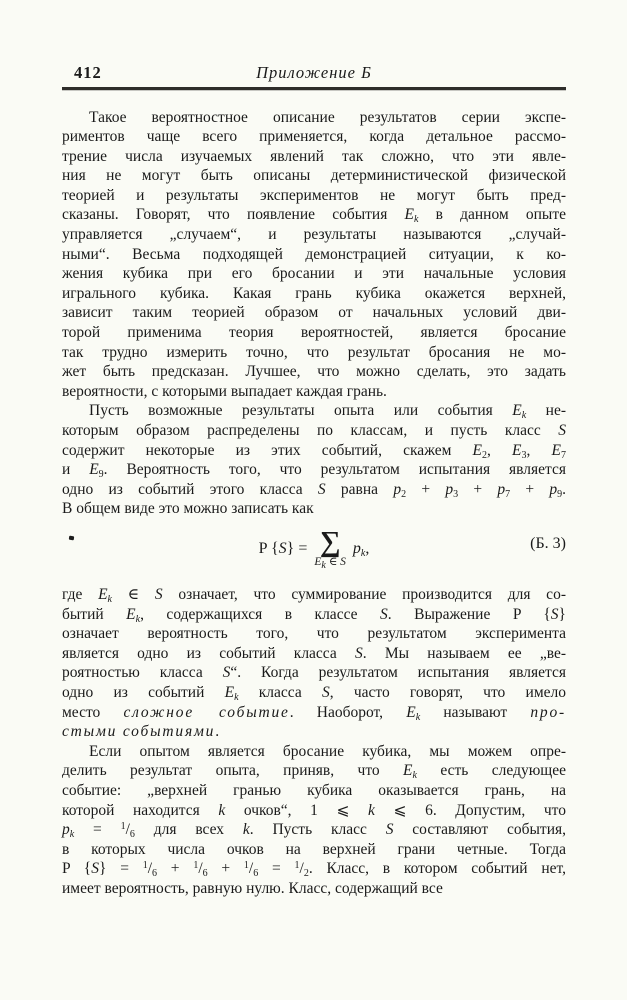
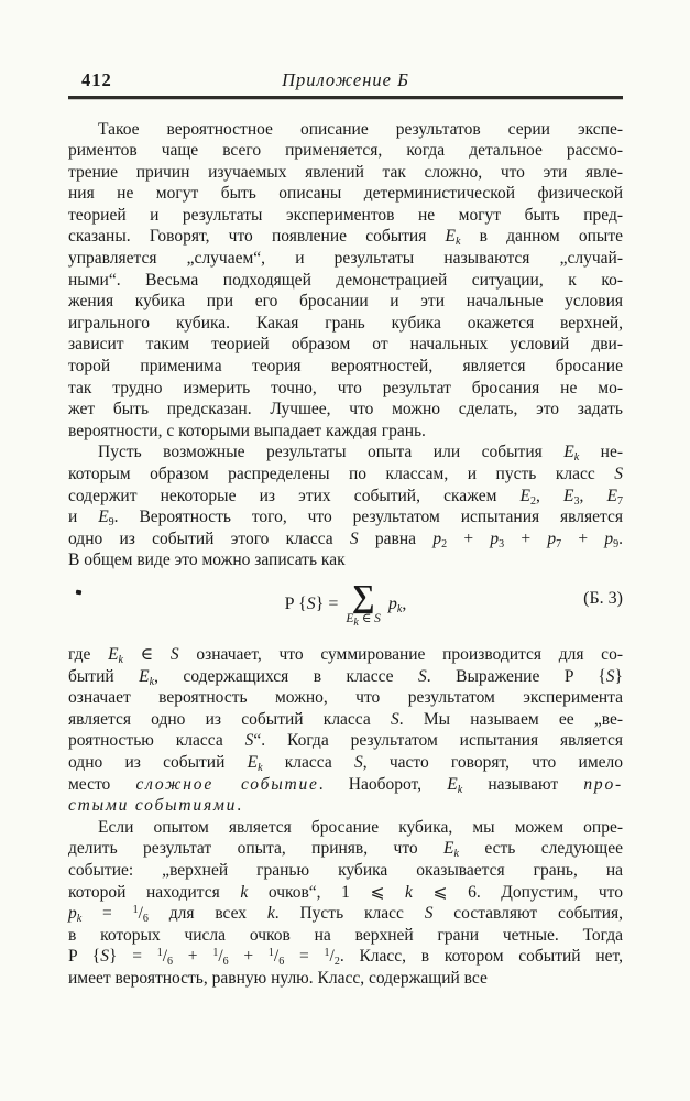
  412
  Приложение Б
  Такое вероятностное описание результатов серии экспе-
  риментов чаще всего применяется, когда детальное рассмо-
- трение числа изучаемых явлений так сложно, что эти явле-
+ трение причин изучаемых явлений так сложно, что эти явле-
  ния не могут быть описаны детерминистической физической
  теорией и результаты экспериментов не могут быть пред-
  сказаны. Говорят, что появление события Ek в данном опыте
  управляется „случаем“, и результаты называются „случай-
  ными“. Весьма подходящей демонстрацией ситуации, к ко-
  жения кубика при его бросании и эти начальные условия
  игрального кубика. Какая грань кубика окажется верхней,
  зависит таким теорией образом от начальных условий дви-
  торой применима теория вероятностей, является бросание
  так трудно измерить точно, что результат бросания не мо-
  жет быть предсказан. Лучшее, что можно сделать, это задать
  вероятности, с которыми выпадает каждая грань.
  Пусть возможные результаты опыта или события Ek не-
  которым образом распределены по классам, и пусть класс S
  содержит некоторые из этих событий, скажем E2, E3, E7
  и E9. Вероятность того, что результатом испытания является
  одно из событий этого класса S равна p2 + p3 + p7 + p9.
  В общем виде это можно записать как
  P {S} =
  ∑
  Ek ∈ S
  pk,
  (Б. 3)
  где Ek ∈ S означает, что суммирование производится для со-
  бытий Ek, содержащихся в классе S. Выражение P {S}
- означает вероятность того, что результатом эксперимента
+ означает вероятность можно, что результатом эксперимента
  является одно из событий класса S. Мы называем ее „ве-
  роятностью класса S“. Когда результатом испытания является
  одно из событий Ek класса S, часто говорят, что имело
  место сложное событие. Наоборот, Ek называют про-
  стыми событиями.
  Если опытом является бросание кубика, мы можем опре-
  делить результат опыта, приняв, что Ek есть следующее
  событие: „верхней гранью кубика оказывается грань, на
  которой находится k очков“, 1 ⩽ k ⩽ 6. Допустим, что
  pk = 1/6 для всех k. Пусть класс S составляют события,
  в которых числа очков на верхней грани четные. Тогда
  P {S} = 1/6 + 1/6 + 1/6 = 1/2. Класс, в котором событий нет,
  имеет вероятность, равную нулю. Класс, содержащий все
